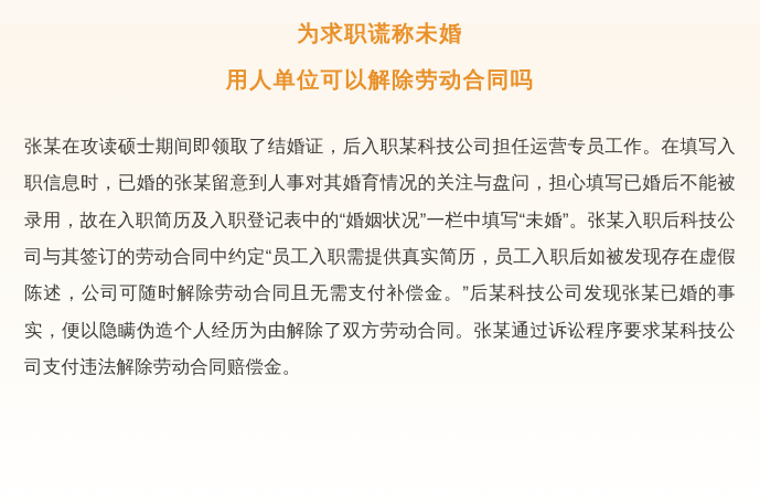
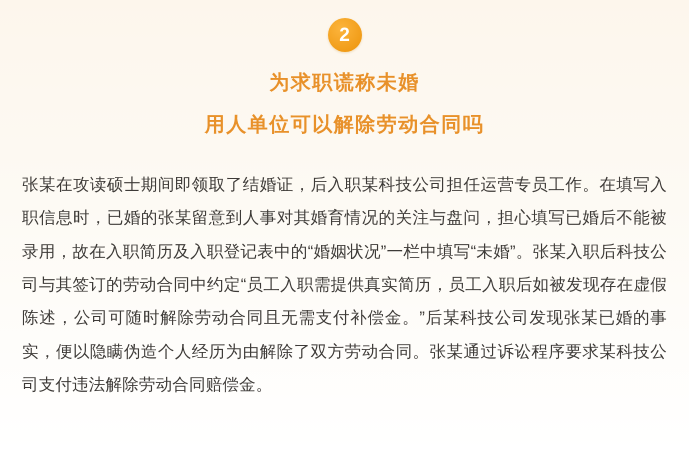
+ 2
  为求职谎称未婚
  用人单位可以解除劳动合同吗
  张某在攻读硕士期间即领取了结婚证，后入职某科技公司担任运营专员工作。在填写入职信息时，已婚的张某留意到人事对其婚育情况的关注与盘问，担心填写已婚后不能被录用，故在入职简历及入职登记表中的“婚姻状况”一栏中填写“未婚”。张某入职后科技公司与其签订的劳动合同中约定“员工入职需提供真实简历，员工入职后如被发现存在虚假陈述，公司可随时解除劳动合同且无需支付补偿金。”后某科技公司发现张某已婚的事实，便以隐瞒伪造个人经历为由解除了双方劳动合同。张某通过诉讼程序要求某科技公司支付违法解除劳动合同赔偿金。
